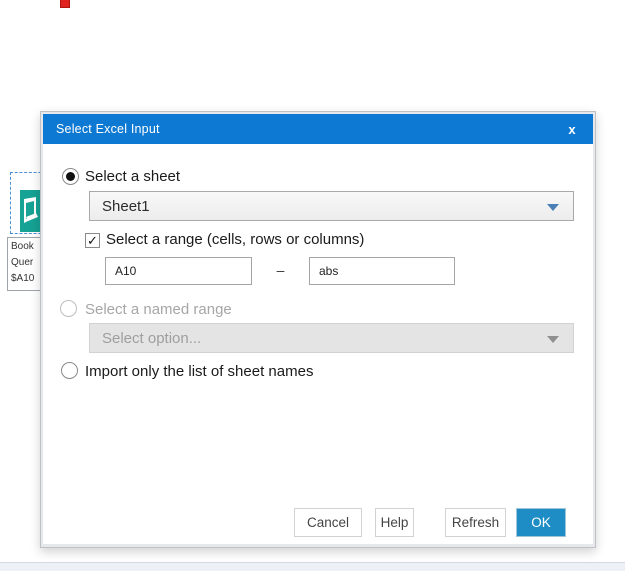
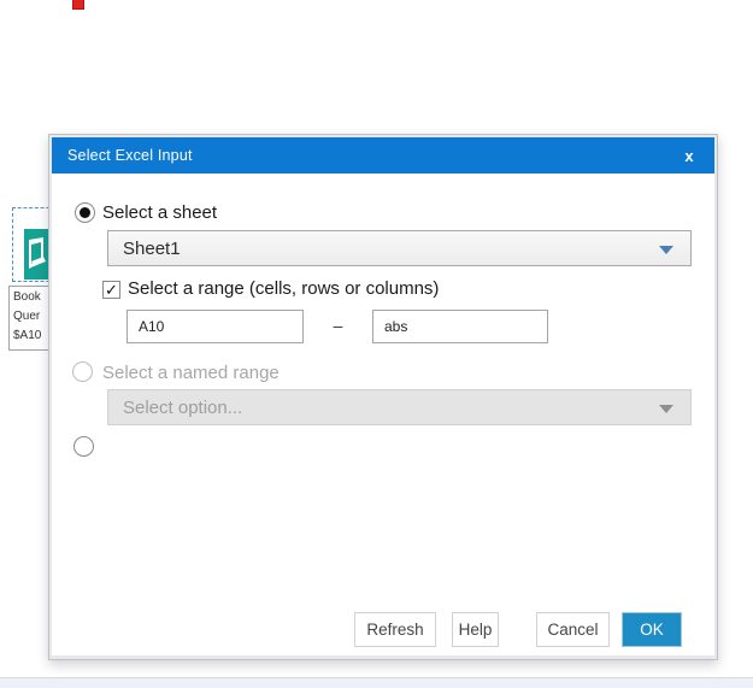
  Book
  Quer
  $A10
  Select Excel Input
  x
  Select a sheet
  Sheet1
  ✓
  Select a range (cells, rows or columns)
  A10
  –
  abs
  Select a named range
  Select option...
- Import only the list of sheet names
- Cancel
+ Refresh
  Help
- Refresh
+ Cancel
  OK
